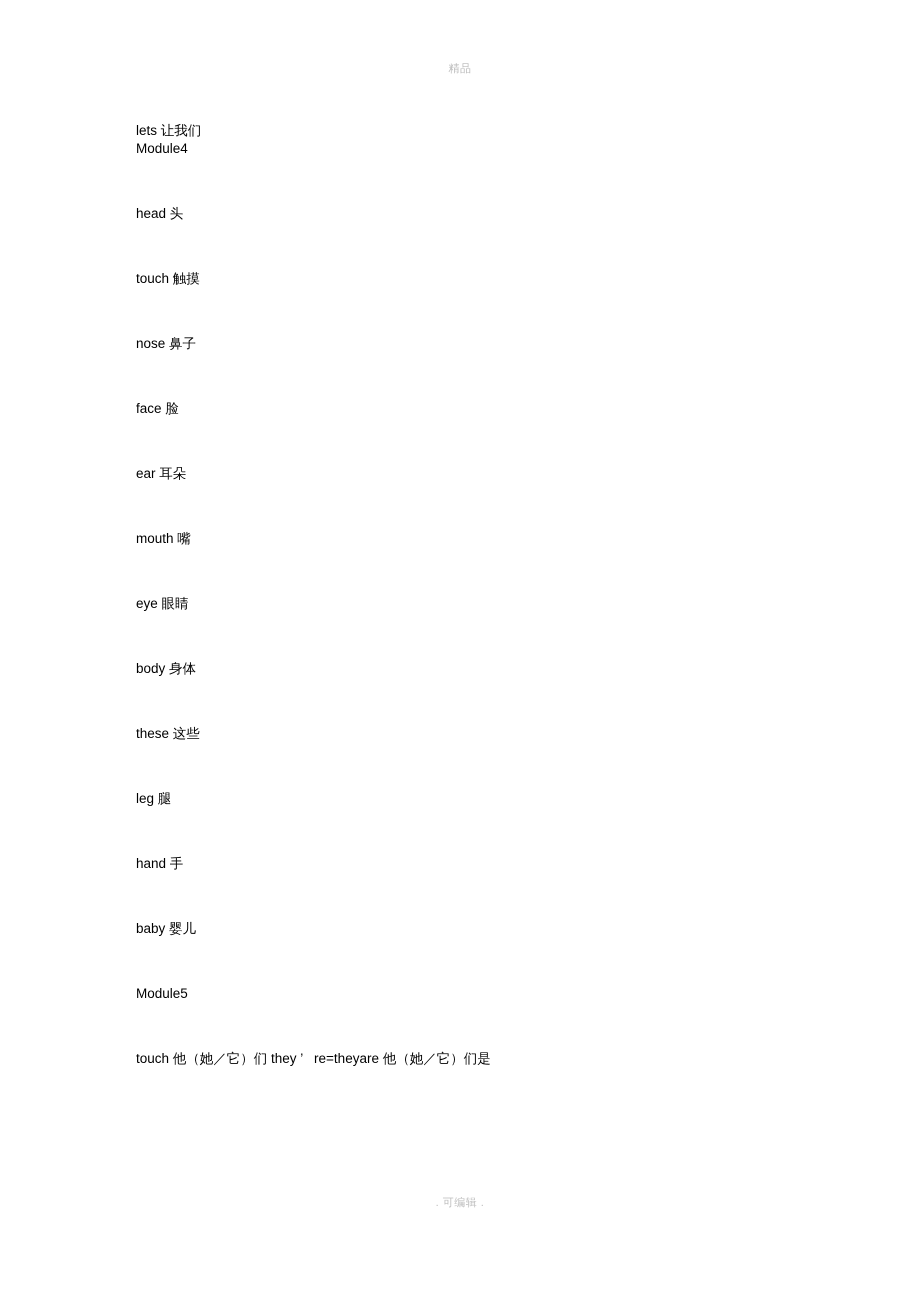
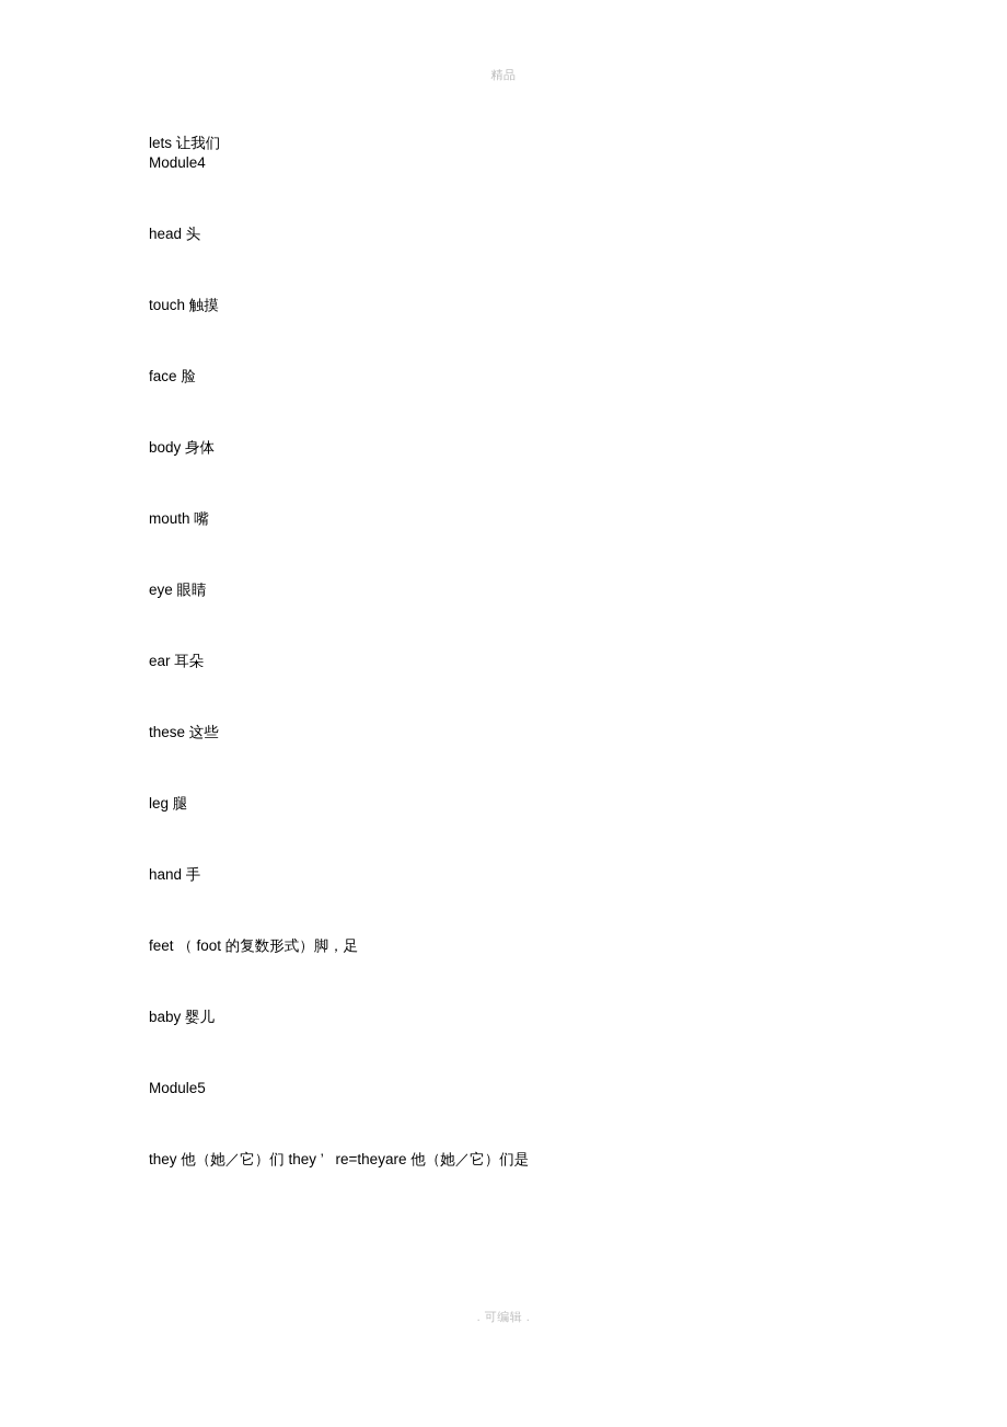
  精品
  lets 让我们
  Module4
  head 头
  touch 触摸
- nose 鼻子
  face 脸
- ear 耳朵
+ body 身体
  mouth 嘴
  eye 眼睛
- body 身体
+ ear 耳朵
  these 这些
  leg 腿
  hand 手
+ feet （ foot 的复数形式）脚，足
  baby 婴儿
  Module5
- touch 他（她／它）们 they ’ re=theyare 他（她／它）们是
+ they 他（她／它）们 they ’ re=theyare 他（她／它）们是
  . 可编辑 .
